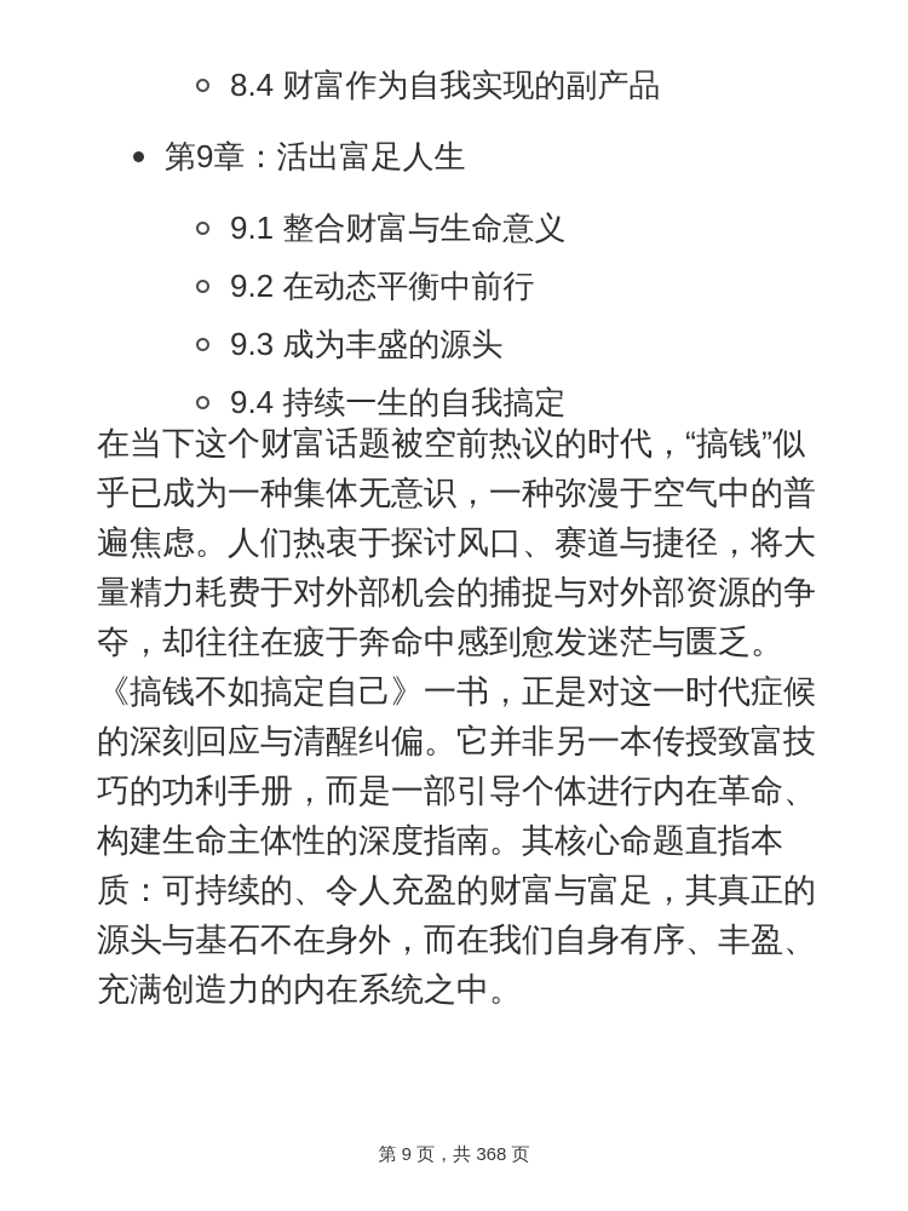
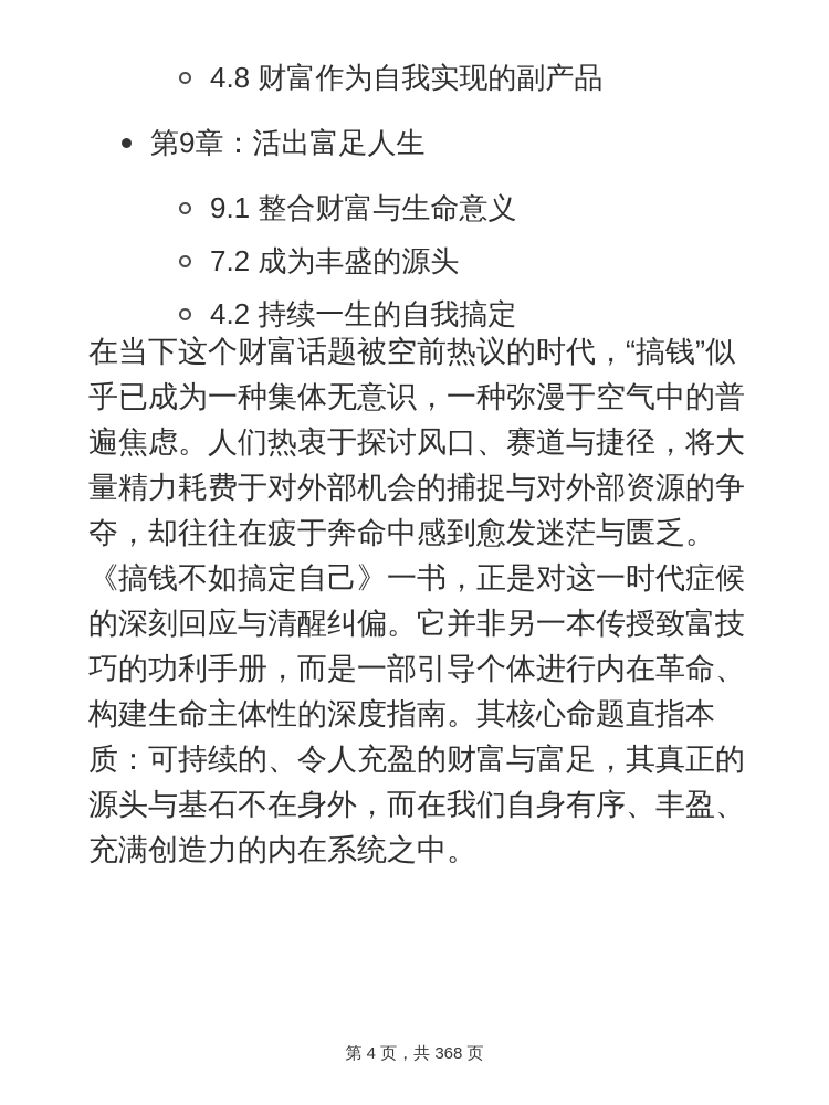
- 8.4 财富作为自我实现的副产品
+ 4.8 财富作为自我实现的副产品
  第9章：活出富足人生
  9.1 整合财富与生命意义
- 9.2 在动态平衡中前行
- 9.3 成为丰盛的源头
+ 7.2 成为丰盛的源头
- 9.4 持续一生的自我搞定
+ 4.2 持续一生的自我搞定
  在当下这个财富话题被空前热议的时代，“搞钱”似乎已成为一种集体无意识，一种弥漫于空气中的普遍焦虑。人们热衷于探讨风口、赛道与捷径，将大量精力耗费于对外部机会的捕捉与对外部资源的争夺，却往往在疲于奔命中感到愈发迷茫与匮乏。《搞钱不如搞定自己》一书，正是对这一时代症候的深刻回应与清醒纠偏。它并非另一本传授致富技巧的功利手册，而是一部引导个体进行内在革命、构建生命主体性的深度指南。其核心命题直指本质：可持续的、令人充盈的财富与富足，其真正的源头与基石不在身外，而在我们自身有序、丰盈、充满创造力的内在系统之中。
- 第 9 页，共 368 页
+ 第 4 页，共 368 页
